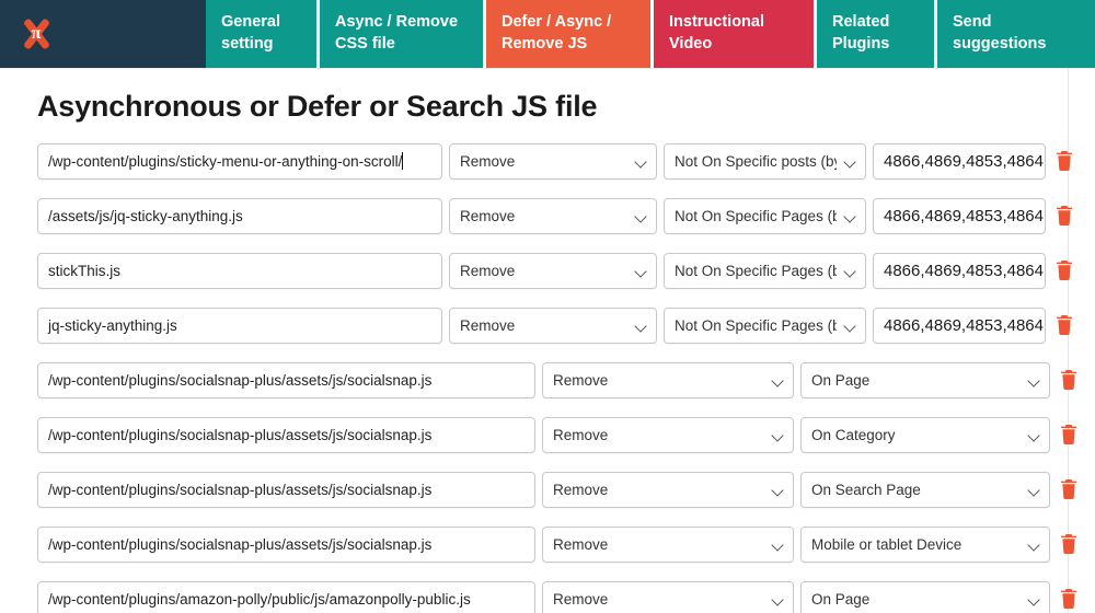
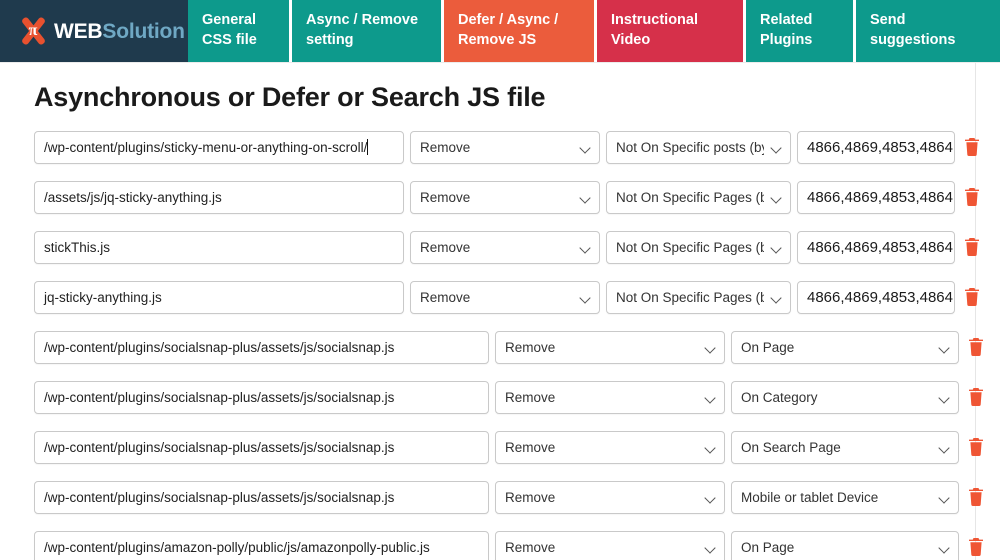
  π
+ WEBSolution
  General
- setting
+ CSS file
  Async / Remove
- CSS file
+ setting
  Defer / Async /
  Remove JS
  Instructional
  Video
  Related
  Plugins
  Send
  suggestions
  Asynchronous or Defer or Search JS file
  /wp-content/plugins/sticky-menu-or-anything-on-scroll/
  Remove
  Not On Specific posts (b
  4866,4869,4853,4864
  /assets/js/jq-sticky-anything.js
  Remove
  Not On Specific Pages (b
  4866,4869,4853,4864
  stickThis.js
  Remove
  Not On Specific Pages (b
  4866,4869,4853,4864
  jq-sticky-anything.js
  Remove
  Not On Specific Pages (b
  4866,4869,4853,4864
  /wp-content/plugins/socialsnap-plus/assets/js/socialsnap.js
  Remove
  On Page
  /wp-content/plugins/socialsnap-plus/assets/js/socialsnap.js
  Remove
  On Category
  /wp-content/plugins/socialsnap-plus/assets/js/socialsnap.js
  Remove
  On Search Page
  /wp-content/plugins/socialsnap-plus/assets/js/socialsnap.js
  Remove
  Mobile or tablet Device
  /wp-content/plugins/amazon-polly/public/js/amazonpolly-public.js
  Remove
  On Page
